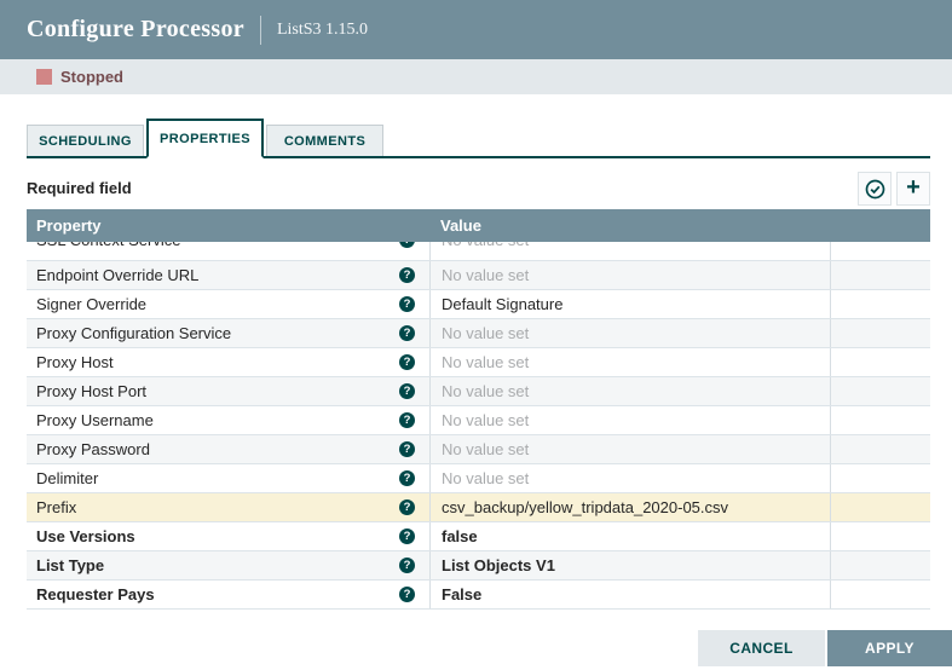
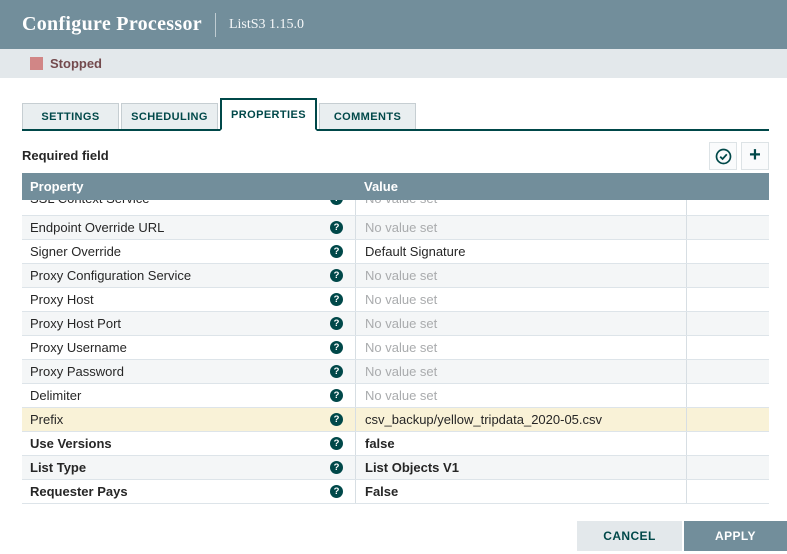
  Configure Processor
  ListS3 1.15.0
  Stopped
+ SETTINGS
  SCHEDULING
  PROPERTIES
  COMMENTS
  Required field
  +
  Property
  Value
  Endpoint Override URL
  ?
  No value set
  Signer Override
  ?
  Default Signature
  Proxy Configuration Service
  ?
  No value set
  Proxy Host
  ?
  No value set
  Proxy Host Port
  ?
  No value set
  Proxy Username
  ?
  No value set
  Proxy Password
  ?
  No value set
  Delimiter
  ?
  No value set
  Prefix
  ?
  csv_backup/yellow_tripdata_2020-05.csv
  Use Versions
  ?
  false
  List Type
  ?
  List Objects V1
  Requester Pays
  ?
  False
  CANCEL
  APPLY
